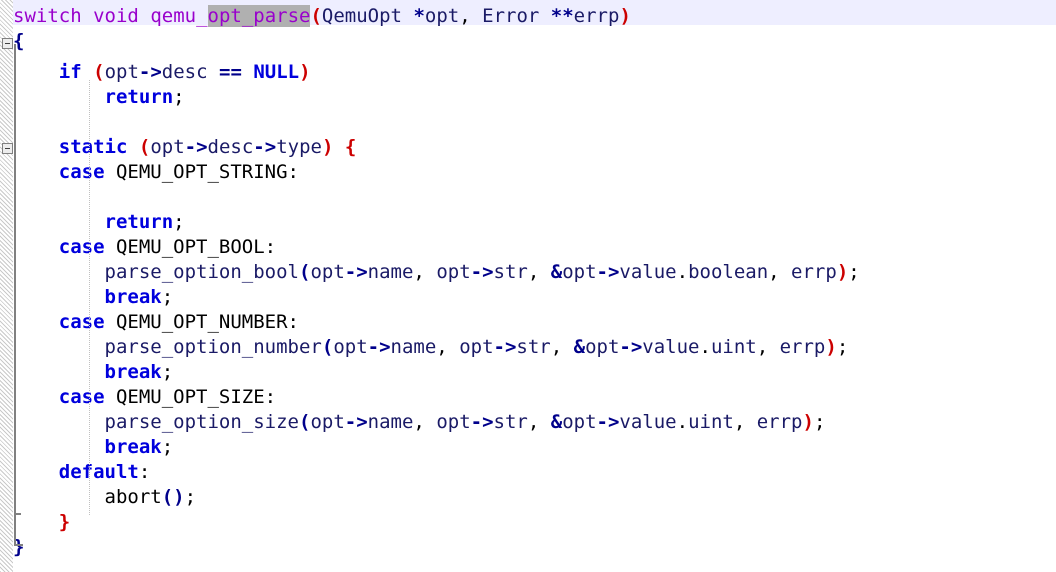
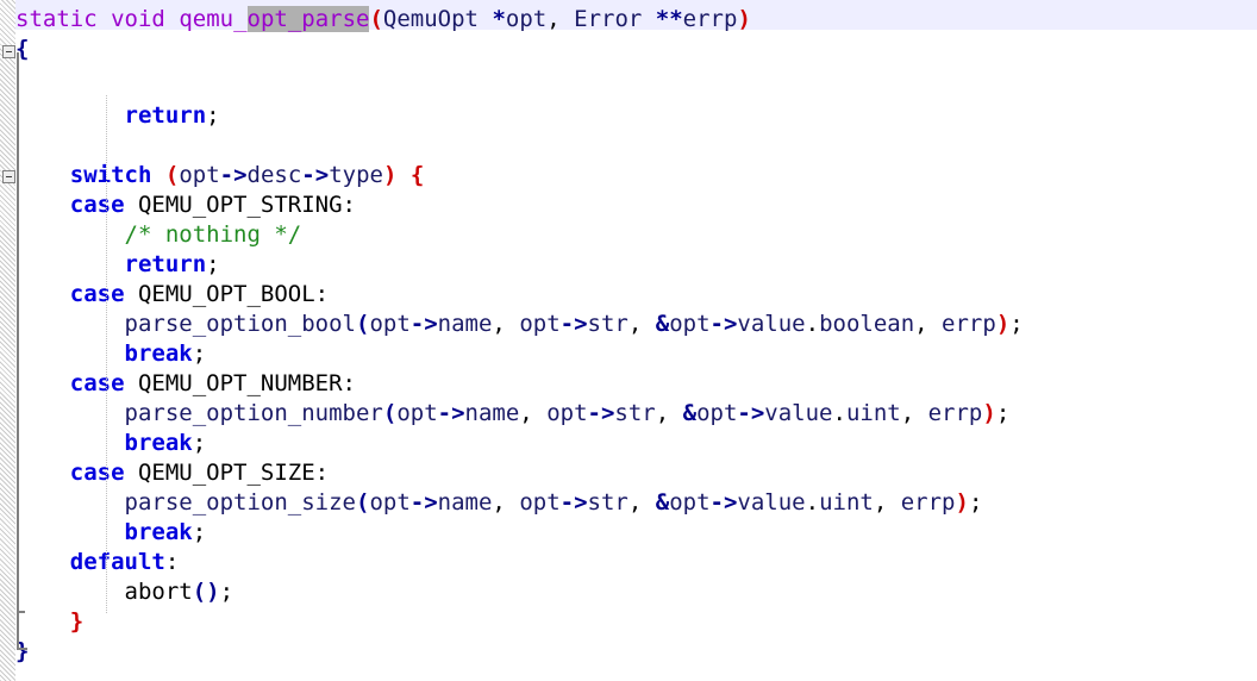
- switch void qemu_opt_parse(QemuOpt *opt, Error **errp)
+ static void qemu_opt_parse(QemuOpt *opt, Error **errp)
  {
- if (opt->desc == NULL)
  return;
- static (opt->desc->type) {
+ switch (opt->desc->type) {
  case QEMU_OPT_STRING:
+ /* nothing */
  return;
  case QEMU_OPT_BOOL:
  parse_option_bool(opt->name, opt->str, &opt->value.boolean, errp);
  break;
  case QEMU_OPT_NUMBER:
  parse_option_number(opt->name, opt->str, &opt->value.uint, errp);
  break;
  case QEMU_OPT_SIZE:
  parse_option_size(opt->name, opt->str, &opt->value.uint, errp);
  break;
  default:
  abort();
  }
  }
